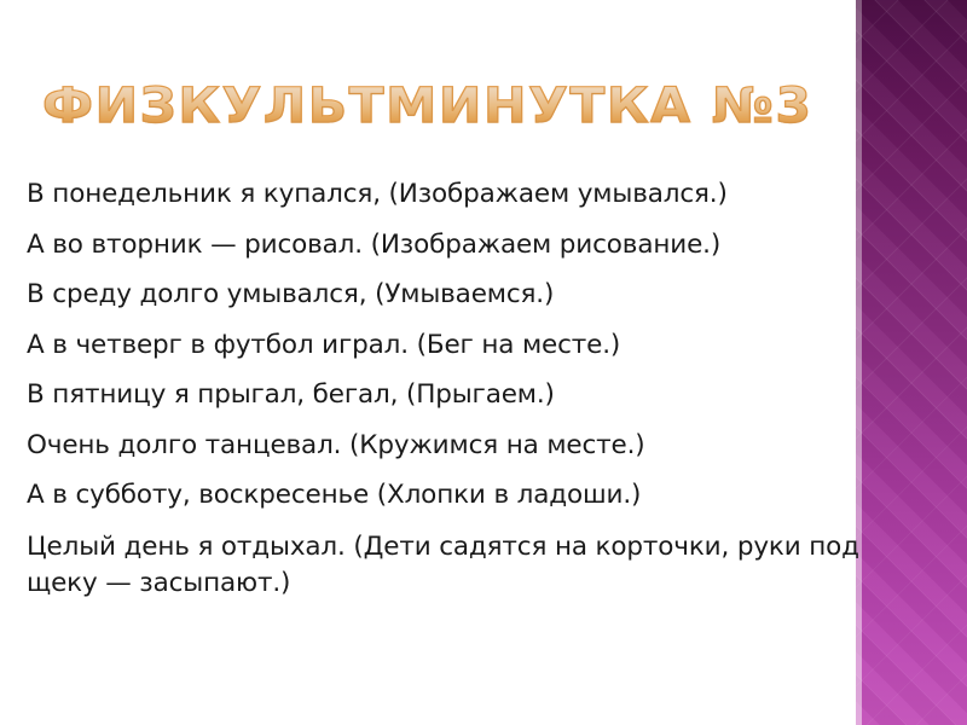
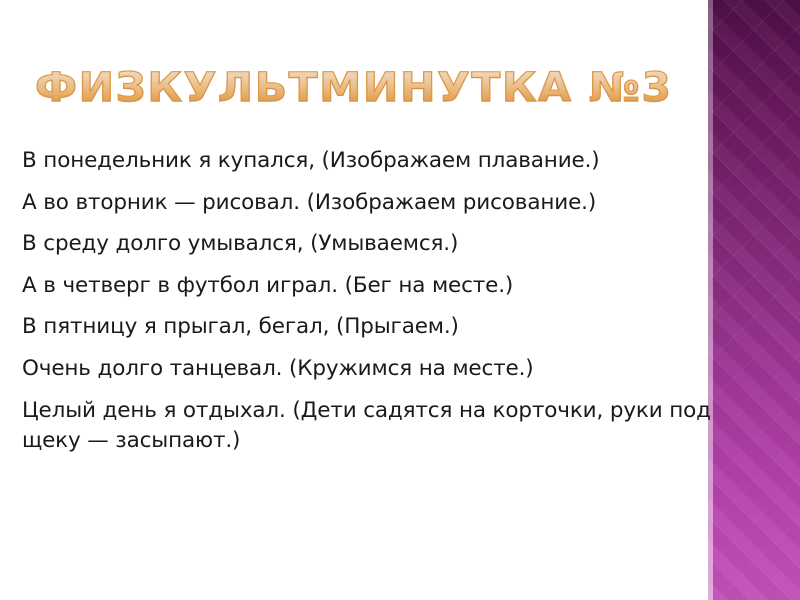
  ФИЗКУЛЬТМИНУТКА №3
- В понедельник я купался, (Изображаем умывался.)
+ В понедельник я купался, (Изображаем плавание.)
  А во вторник — рисовал. (Изображаем рисование.)
  В среду долго умывался, (Умываемся.)
  А в четверг в футбол играл. (Бег на месте.)
  В пятницу я прыгал, бегал, (Прыгаем.)
  Очень долго танцевал. (Кружимся на месте.)
- А в субботу, воскресенье (Хлопки в ладоши.)
  Целый день я отдыхал. (Дети садятся на корточки, руки под щеку — засыпают.)
